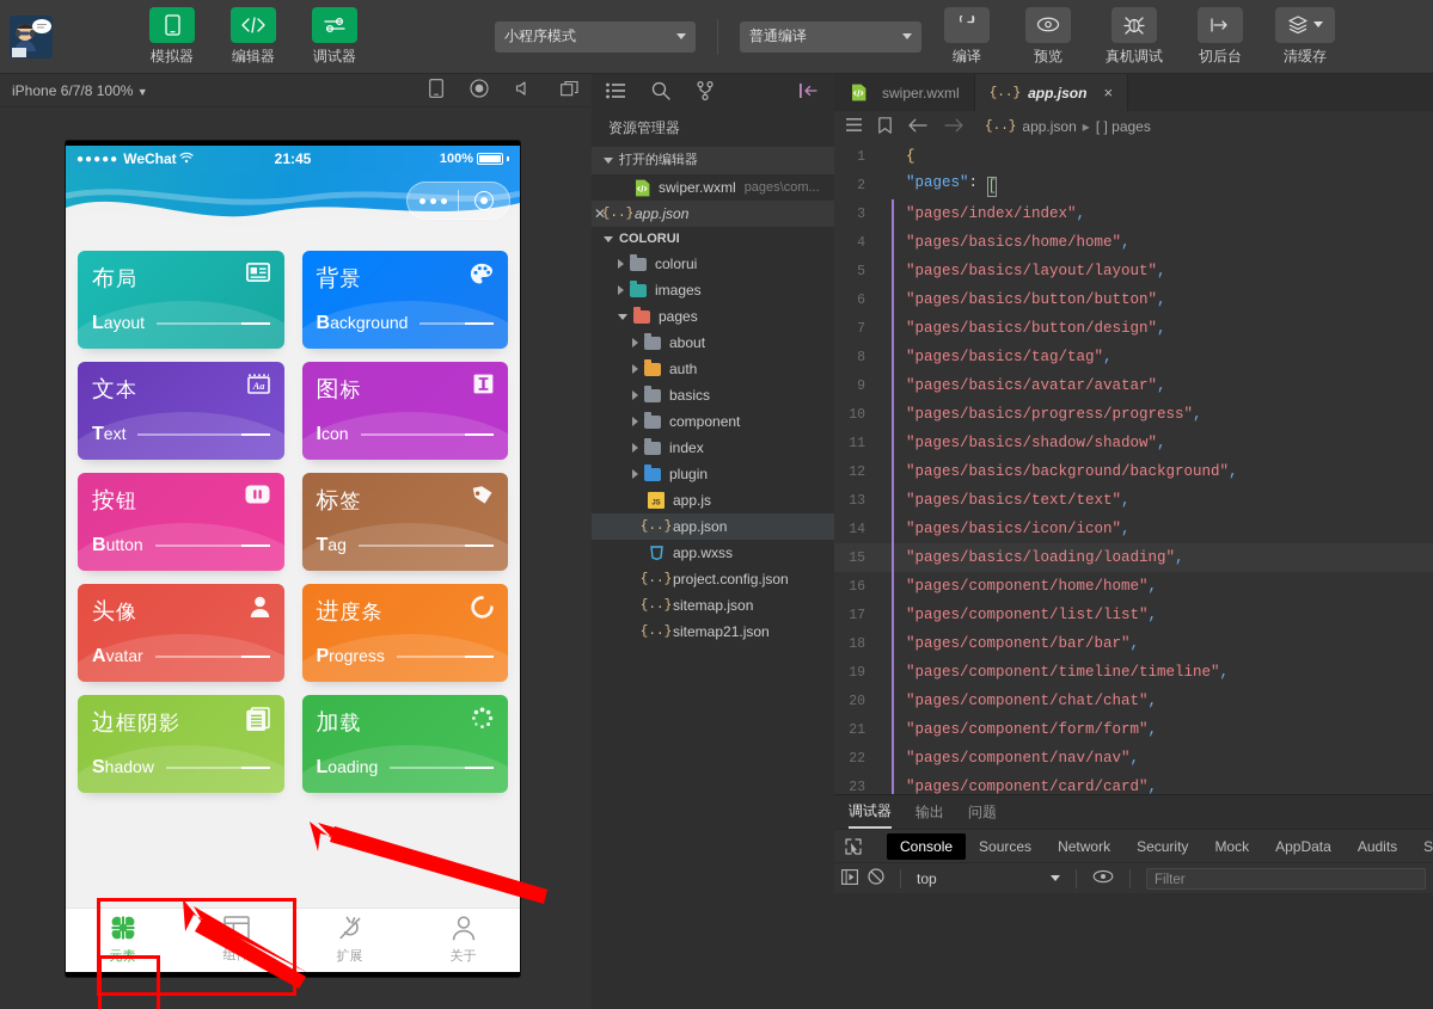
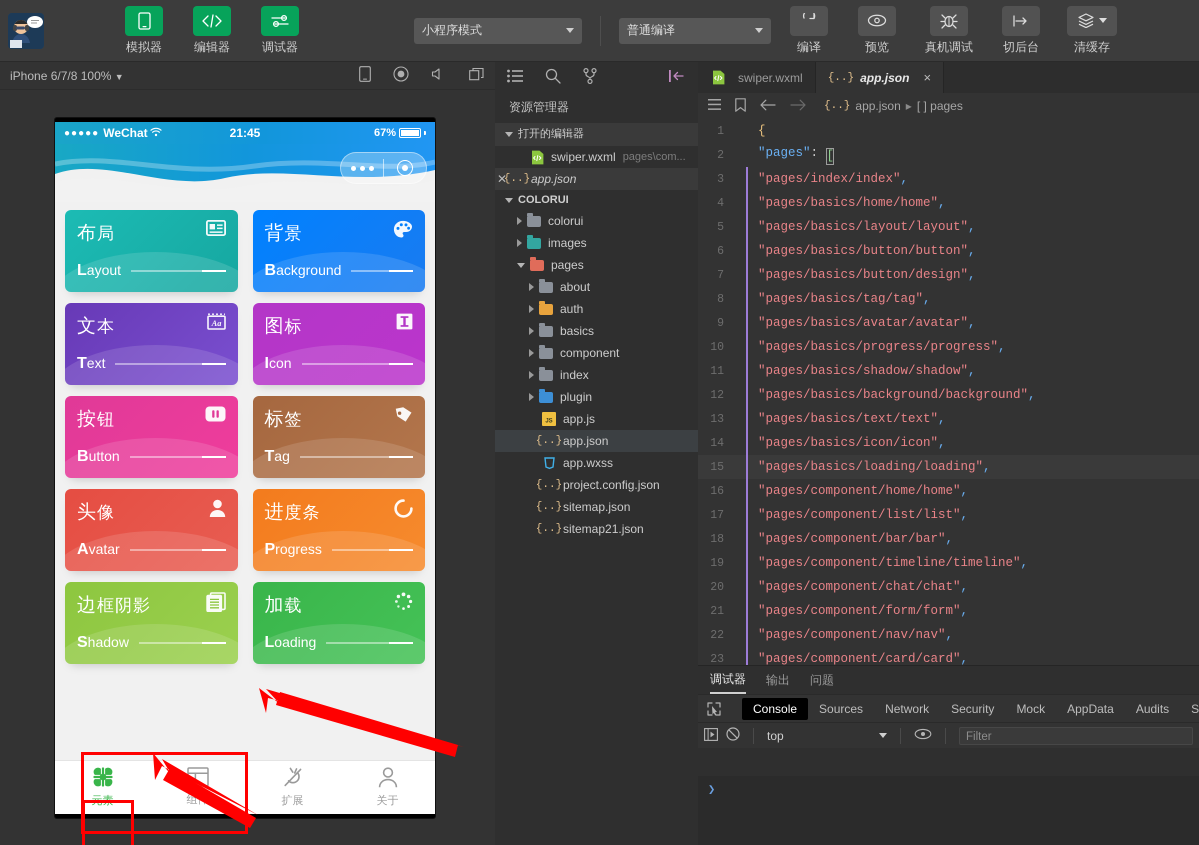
  模拟器
  编辑器
  调试器
  小程序模式
  普通编译
  编译
  预览
  真机调试
  切后台
  清缓存
  iPhone 6/7/8 100% ▼
  ●●●●●
  WeChat
  21:45
- 100%
+ 67%
  布局
  Layout
  背景
  Background
  文本
  Aa
  Text
  图标
  Icon
  按钮
  Button
  标签
  Tag
  头像
  Avatar
  进度条
  Progress
  边框阴影
  Shadow
  加载
  Loading
  元素
  扩展
  关于
  资源管理器
  打开的编辑器
  swiper.wxml
  pages\com...
  ✕
  {..}
  app.json
  COLORUI
  colorui
  images
  pages
  about
  auth
  basics
  component
  index
  plugin
  app.js
  {..}
  app.json
  app.wxss
  {..}
  project.config.json
  {..}
  sitemap.json
  {..}
  sitemap21.json
  swiper.wxml
  {..}
  app.json
  ×
  {..}
  app.json
  ▸
  [ ] pages
  1
  {
  2
  "pages": [
  3
  "pages/index/index",
  4
  "pages/basics/home/home",
  5
  "pages/basics/layout/layout",
  6
  "pages/basics/button/button",
  7
  "pages/basics/button/design",
  8
  "pages/basics/tag/tag",
  9
  "pages/basics/avatar/avatar",
  10
  "pages/basics/progress/progress",
  11
  "pages/basics/shadow/shadow",
  12
  "pages/basics/background/background",
  13
  "pages/basics/text/text",
  14
  "pages/basics/icon/icon",
  15
  "pages/basics/loading/loading",
  16
  "pages/component/home/home",
  17
  "pages/component/list/list",
  18
  "pages/component/bar/bar",
  19
  "pages/component/timeline/timeline",
  20
  "pages/component/chat/chat",
  21
  "pages/component/form/form",
  22
  "pages/component/nav/nav",
  23
  "pages/component/card/card",
  调试器
  输出
  问题
  Console
  Sources
  Network
  Security
  Mock
  AppData
  Audits
  S
  top
  Filter
+ ❯
